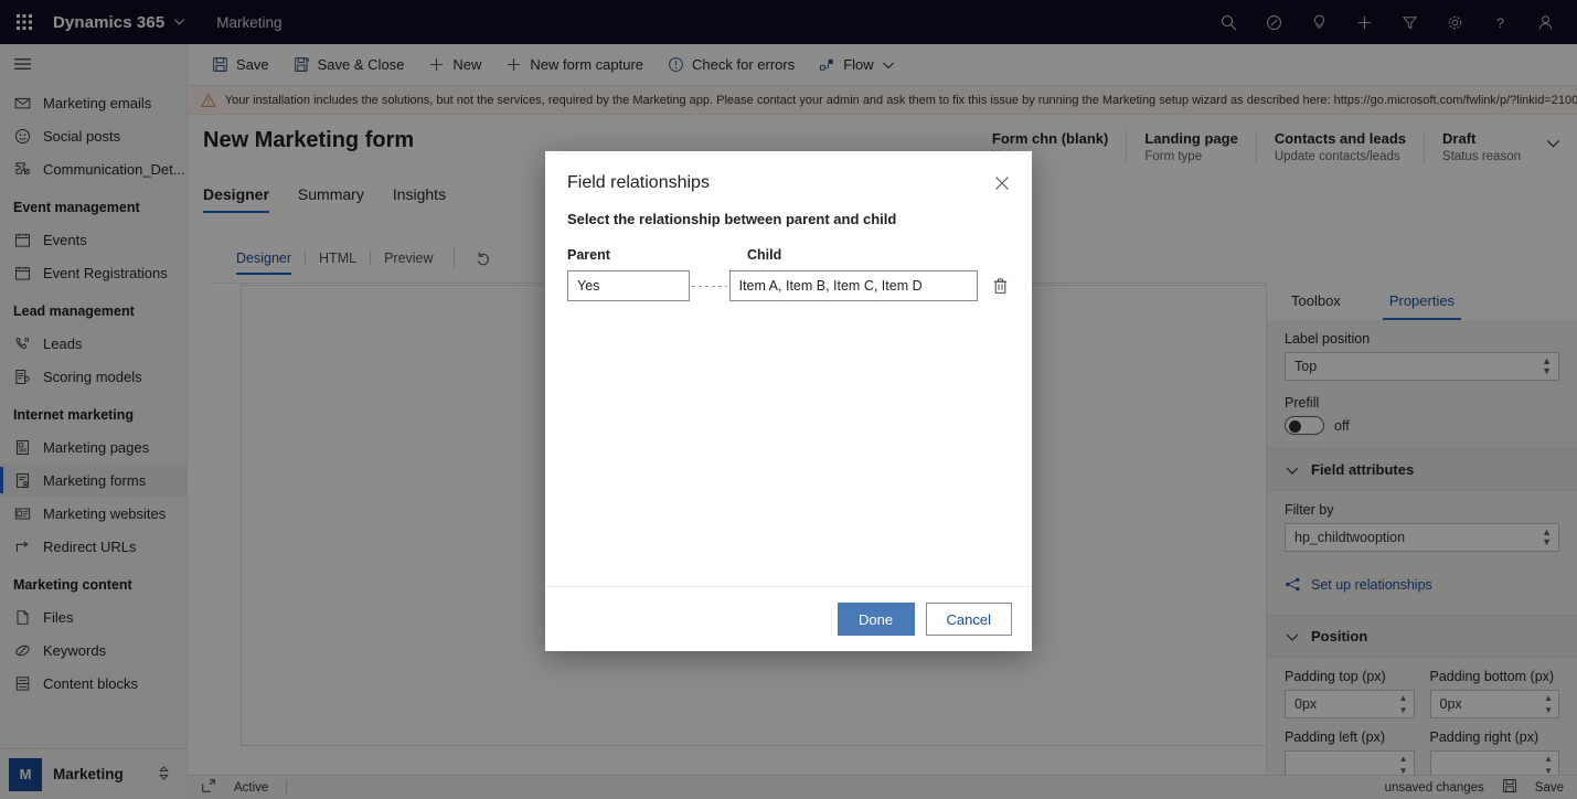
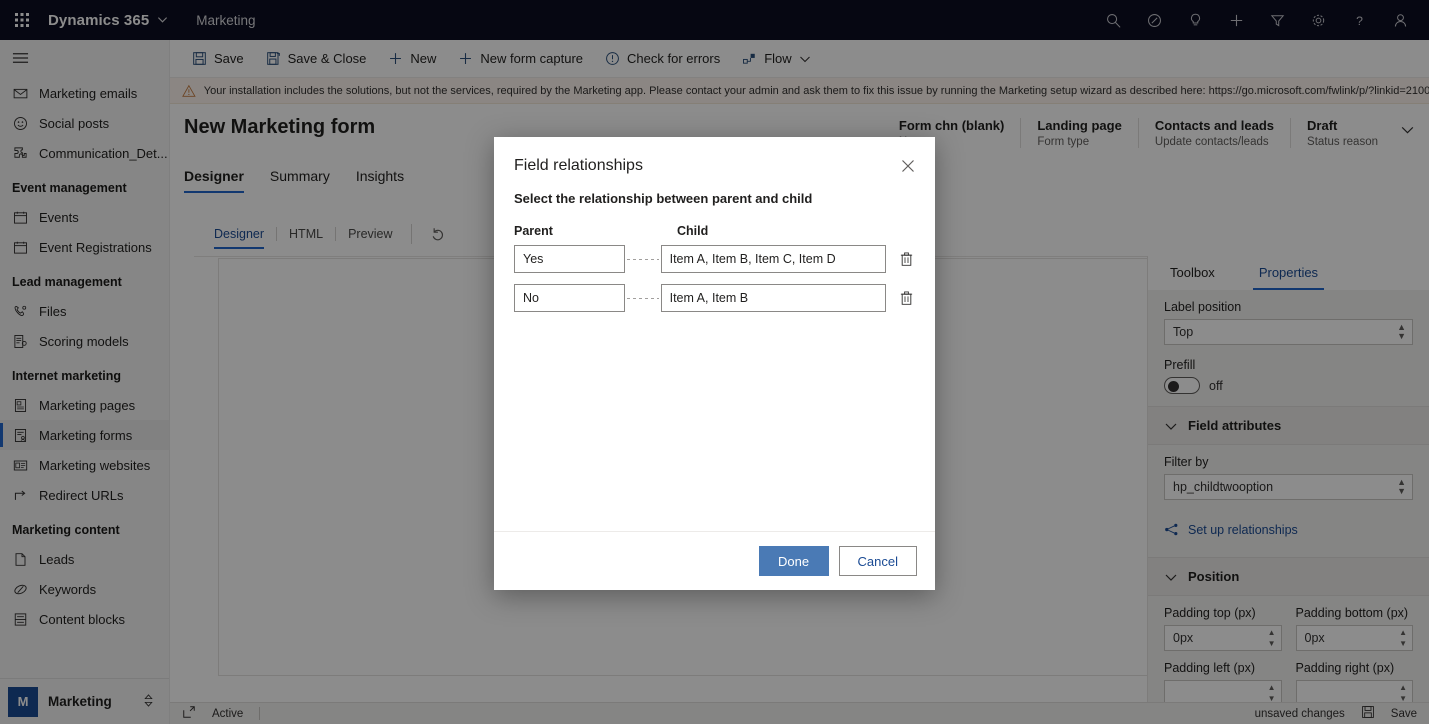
  Dynamics 365
  Marketing
  ?
  Marketing emails
  Social posts
  Communication_Det...
  Event management
  Events
  Event Registrations
  Lead management
- Leads
+ Files
  Scoring models
  Internet marketing
  Marketing pages
  Marketing forms
  Marketing websites
  Redirect URLs
  Marketing content
- Files
+ Leads
  Keywords
  Content blocks
  M
  Marketing
  Save
  Save & Close
  New
  New form capture
  Check for errors
  Flow
  Your installation includes the solutions, but not the services, required by the Marketing app. Please contact your admin and ask them to fix this issue by running the Marketing setup wizard as described here: https://go.microsoft.com/fwlink/p/?linkid=2100
  New Marketing form
  Designer
  Summary
  Insights
  Form chn (blank)
  Landing page
  Form type
  Contacts and leads
  Update contacts/leads
  Draft
  Status reason
  Designer
  HTML
  Preview
  Toolbox
  Properties
  Label position
  Top
  ▲
  ▼
  Prefill
  off
  Field attributes
  Filter by
  hp_childtwooption
  ▲
  ▼
  Set up relationships
  Position
  Padding top (px)
  0px
  ▲
  ▼
  Padding bottom (px)
  0px
  ▲
  ▼
  Padding left (px)
  ▲
  ▼
  Padding right (px)
  ▲
  ▼
  Active
  unsaved changes
  Save
  Field relationships
  Select the relationship between parent and child
  Parent
  Child
  Yes
  Item A, Item B, Item C, Item D
+ No
+ Item A, Item B
  Done
  Cancel
